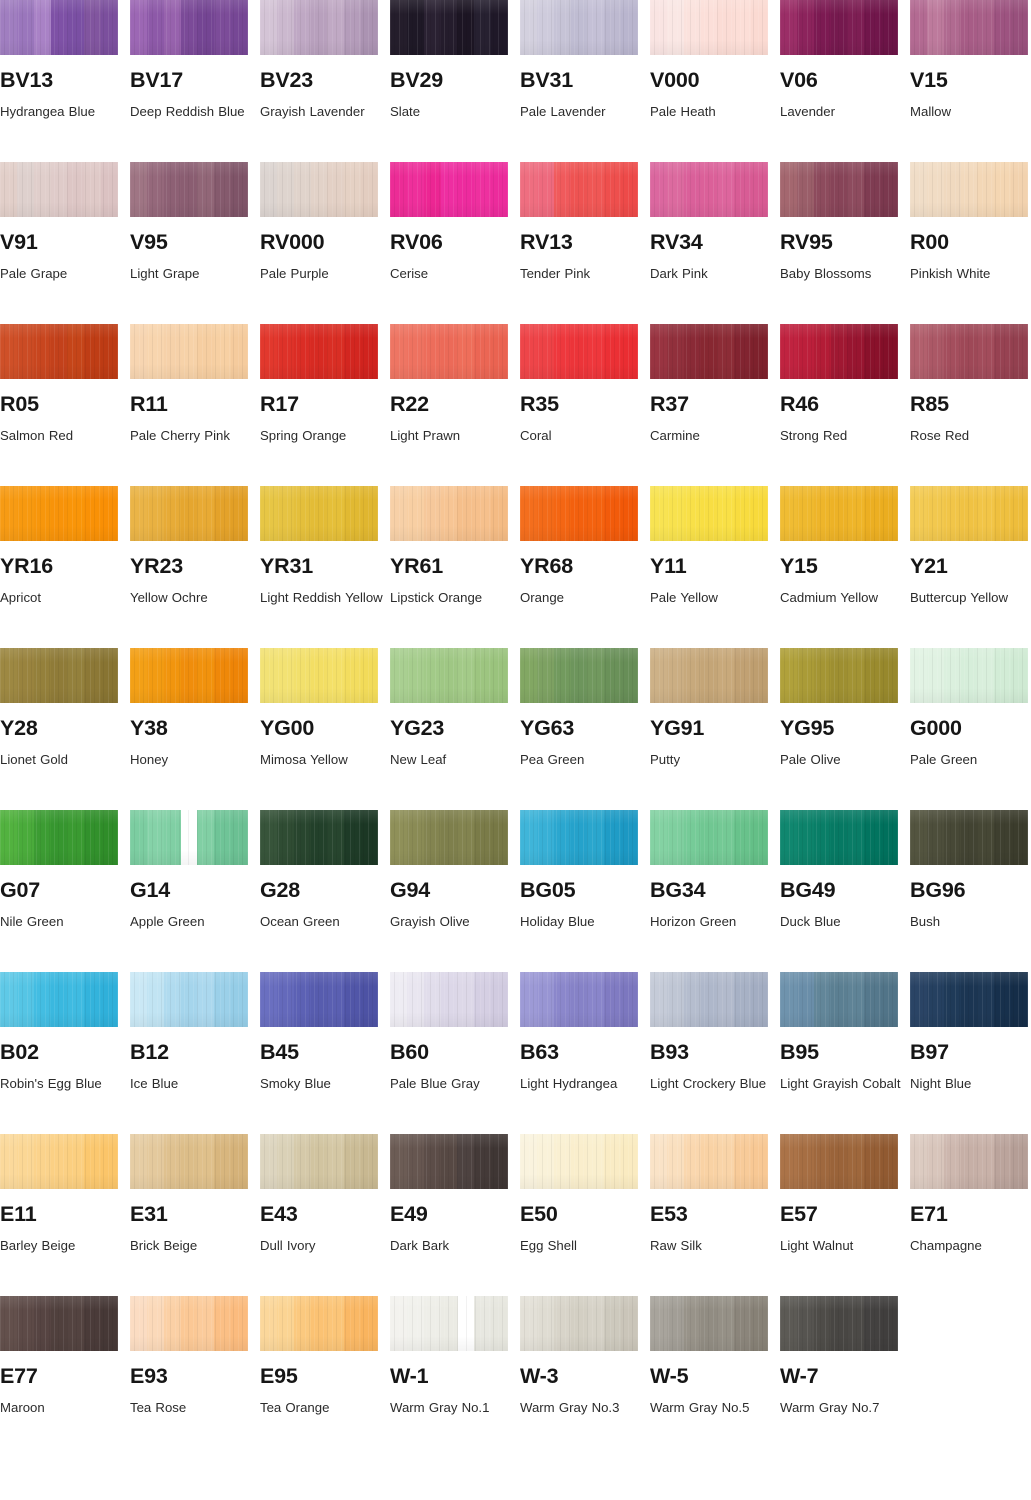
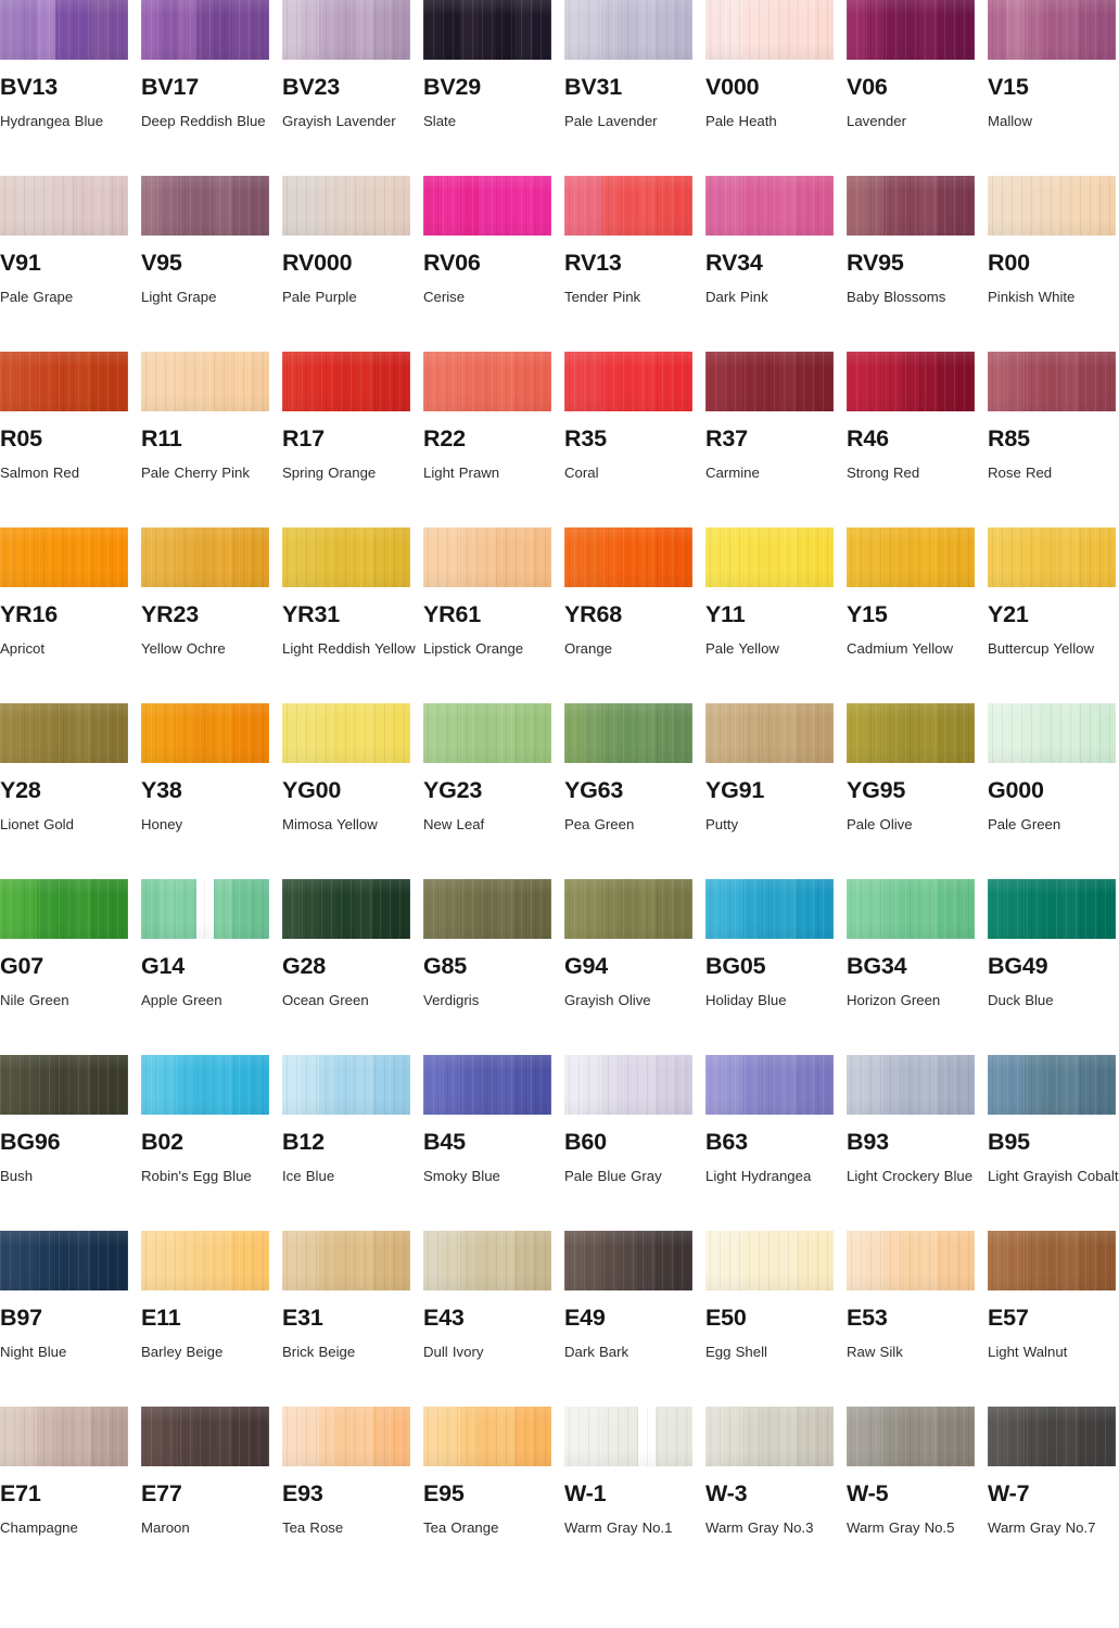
  BV13
  Hydrangea Blue
  BV17
  Deep Reddish Blue
  BV23
  Grayish Lavender
  BV29
  Slate
  BV31
  Pale Lavender
  V000
  Pale Heath
  V06
  Lavender
  V15
  Mallow
  V91
  Pale Grape
  V95
  Light Grape
  RV000
  Pale Purple
  RV06
  Cerise
  RV13
  Tender Pink
  RV34
  Dark Pink
  RV95
  Baby Blossoms
  R00
  Pinkish White
  R05
  Salmon Red
  R11
  Pale Cherry Pink
  R17
  Spring Orange
  R22
  Light Prawn
  R35
  Coral
  R37
  Carmine
  R46
  Strong Red
  R85
  Rose Red
  YR16
  Apricot
  YR23
  Yellow Ochre
  YR31
  Light Reddish Yellow
  YR61
  Lipstick Orange
  YR68
  Orange
  Y11
  Pale Yellow
  Y15
  Cadmium Yellow
  Y21
  Buttercup Yellow
  Y28
  Lionet Gold
  Y38
  Honey
  YG00
  Mimosa Yellow
  YG23
  New Leaf
  YG63
  Pea Green
  YG91
  Putty
  YG95
  Pale Olive
  G000
  Pale Green
  G07
  Nile Green
  G14
  Apple Green
  G28
  Ocean Green
+ G85
+ Verdigris
  G94
  Grayish Olive
  BG05
  Holiday Blue
  BG34
  Horizon Green
  BG49
  Duck Blue
  BG96
  Bush
  B02
  Robin's Egg Blue
  B12
  Ice Blue
  B45
  Smoky Blue
  B60
  Pale Blue Gray
  B63
  Light Hydrangea
  B93
  Light Crockery Blue
  B95
  Light Grayish Cobalt
  B97
  Night Blue
  E11
  Barley Beige
  E31
  Brick Beige
  E43
  Dull Ivory
  E49
  Dark Bark
  E50
  Egg Shell
  E53
  Raw Silk
  E57
  Light Walnut
  E71
  Champagne
  E77
  Maroon
  E93
  Tea Rose
  E95
  Tea Orange
  W-1
  Warm Gray No.1
  W-3
  Warm Gray No.3
  W-5
  Warm Gray No.5
  W-7
  Warm Gray No.7
